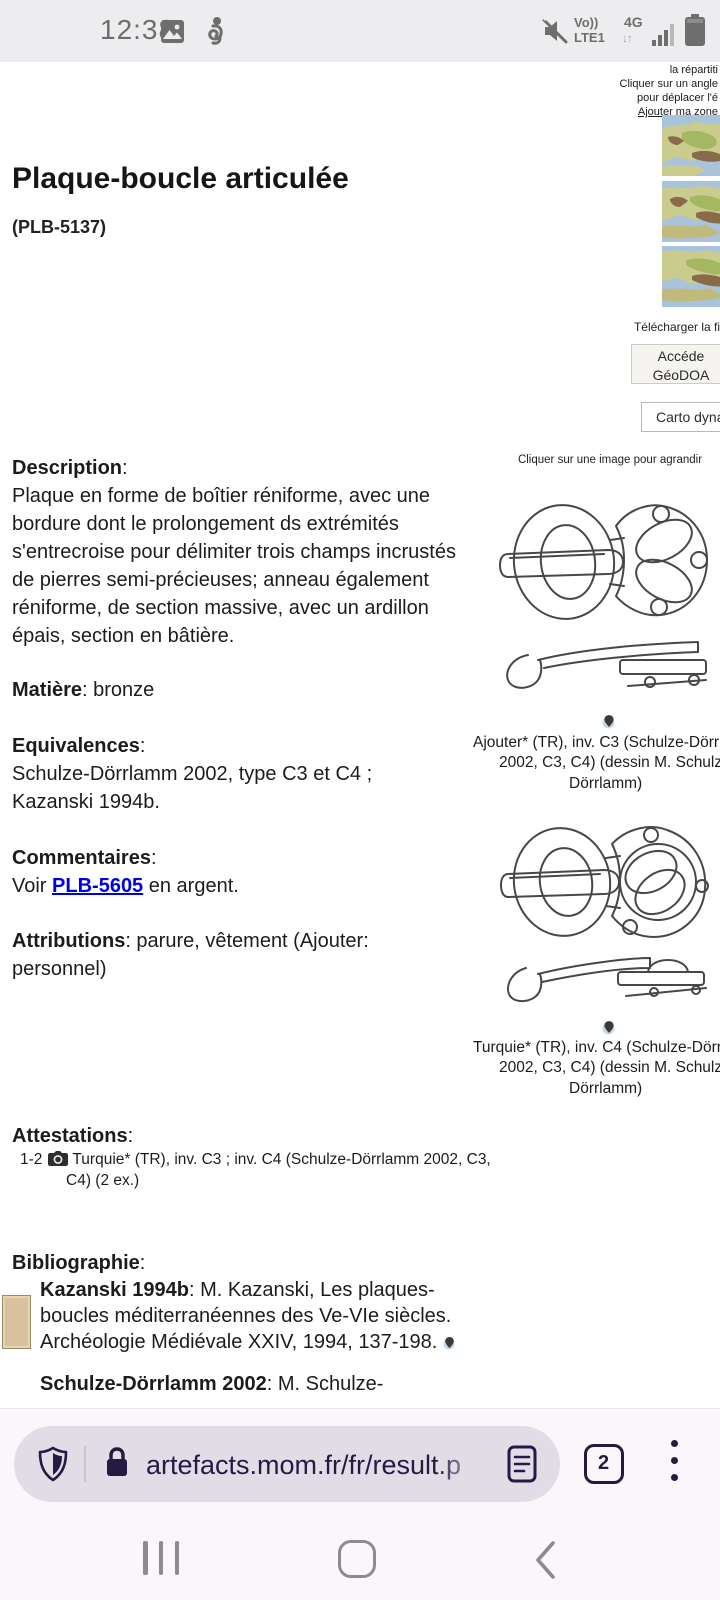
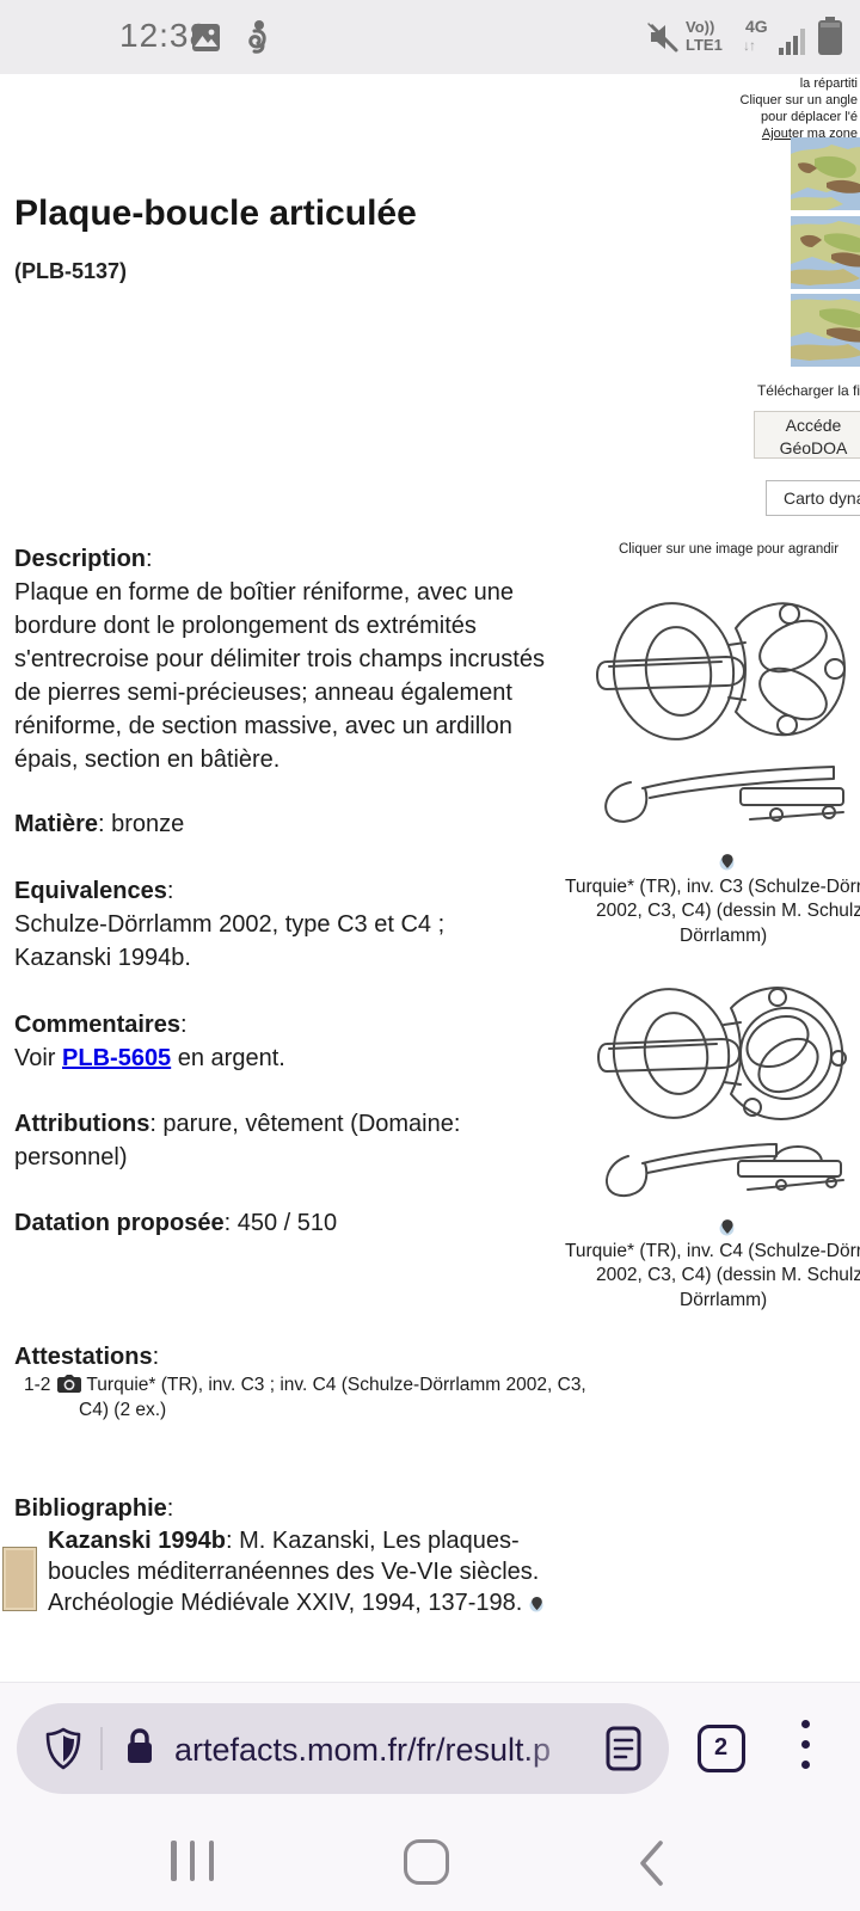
  12:3
  Vo))
  LTE1
  4G
  ↓↑
  la répartiti
  Cliquer sur un angle
  pour déplacer l'é
  Ajouter ma zone
  Télécharger la fi
  Accéde
  GéoDOA
  Carto dyn
  Plaque-boucle articulée
  (PLB-5137)
  Description:
  Plaque en forme de boîtier réniforme, avec une bordure dont le prolongement ds extrémités s'entrecroise pour délimiter trois champs incrustés de pierres semi-précieuses; anneau également réniforme, de section massive, avec un ardillon épais, section en bâtière.
  Matière: bronze
  Equivalences:
  Schulze-Dörrlamm 2002, type C3 et C4 ;
  Kazanski 1994b.
  Commentaires:
  Voir PLB-5605 en argent.
- Attributions: parure, vêtement (Ajouter: personnel)
+ Attributions: parure, vêtement (Domaine: personnel)
+ Datation proposée: 450 / 510
  Attestations:
  1-2 Turquie* (TR), inv. C3 ; inv. C4 (Schulze-Dörrlamm 2002, C3,
  C4) (2 ex.)
  Bibliographie:
  Kazanski 1994b: M. Kazanski, Les plaques-boucles méditerranéennes des Ve-VIe siècles. Archéologie Médiévale XXIV, 1994, 137-198.
- Schulze-Dörrlamm 2002: M. Schulze-
  Cliquer sur une image pour agrandir
- Ajouter* (TR), inv. C3 (Schulze-Dörr
+ Turquie* (TR), inv. C3 (Schulze-Dörr
  2002, C3, C4) (dessin M. Schulz
  Dörrlamm)
  Turquie* (TR), inv. C4 (Schulze-Dörr
  2002, C3, C4) (dessin M. Schulz
  Dörrlamm)
  artefacts.mom.fr/fr/result
  2
